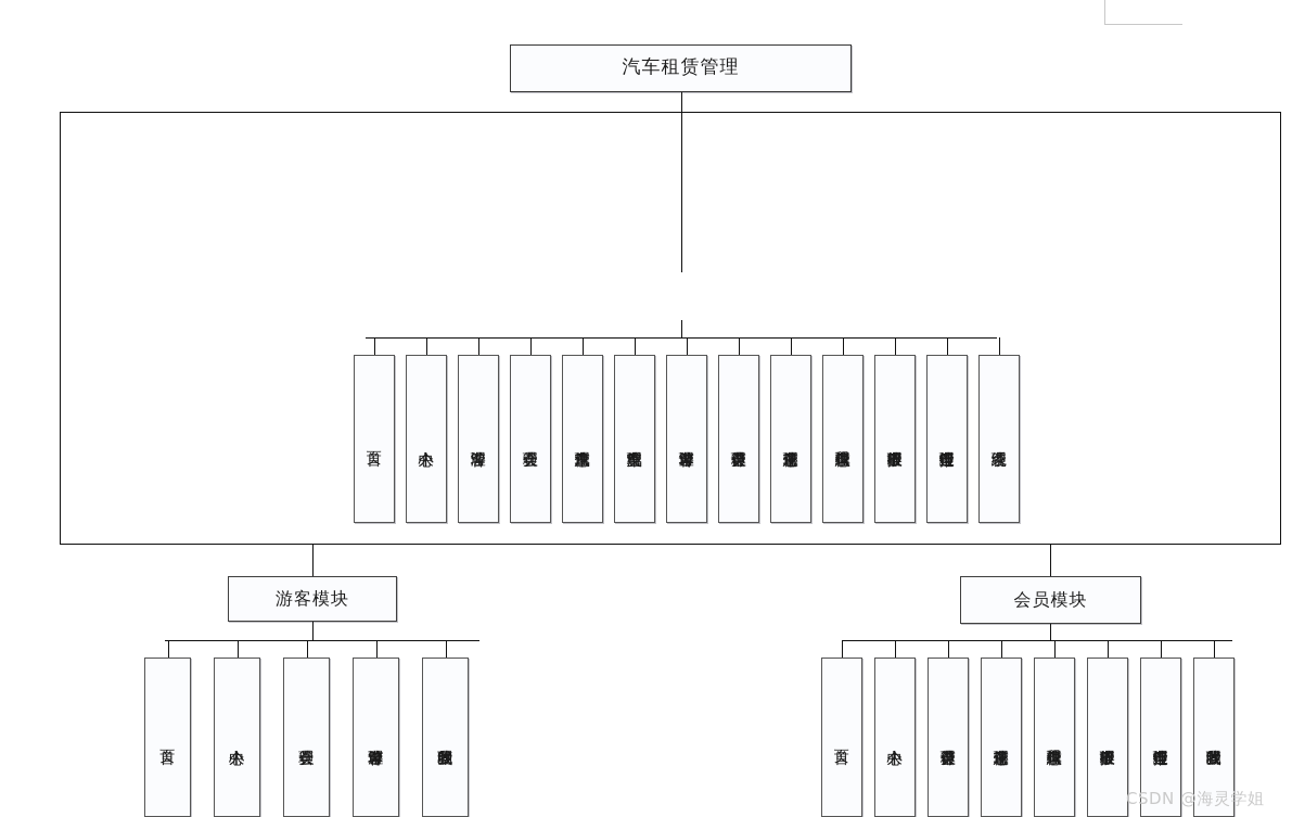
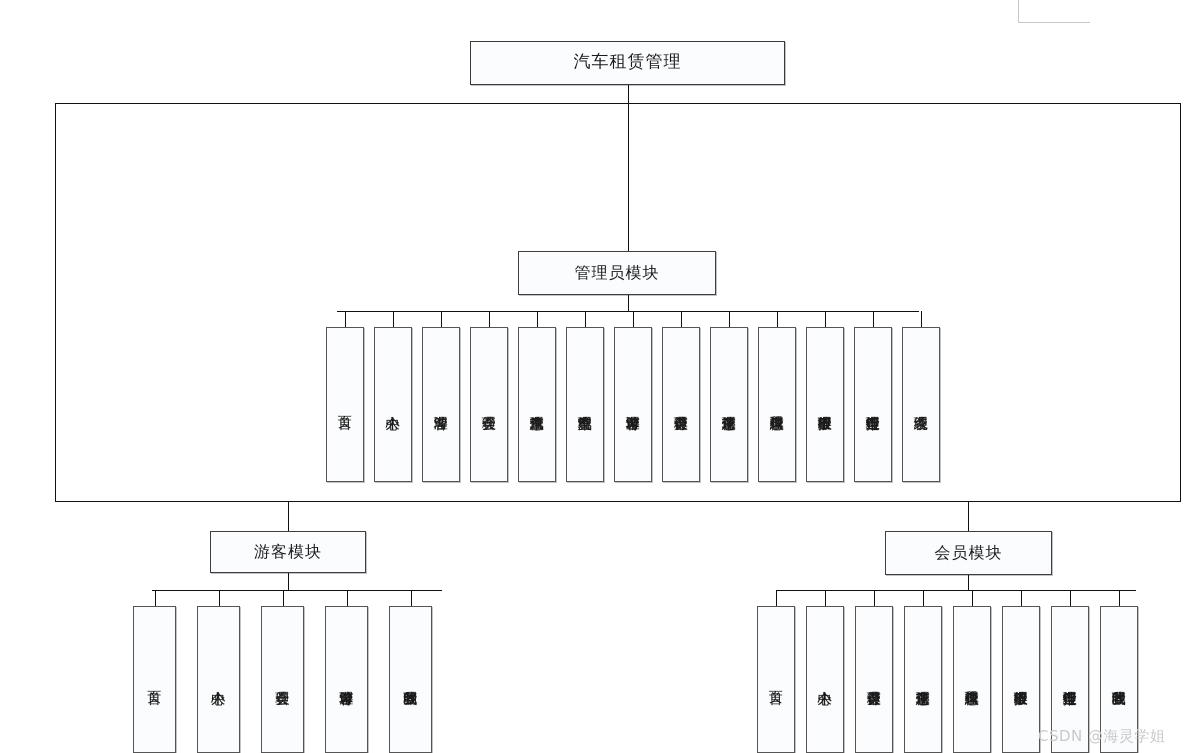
  汽车租赁管理
+ 管理员模块
  游客模块
  会员模块
  CSDN @海灵学姐
